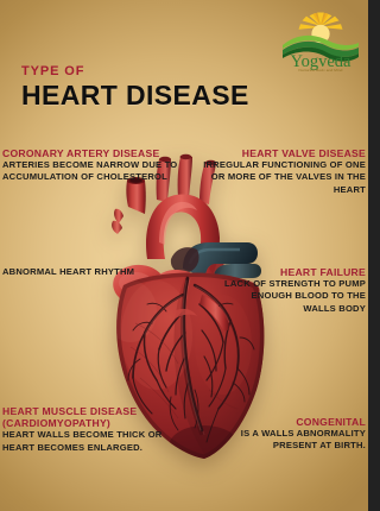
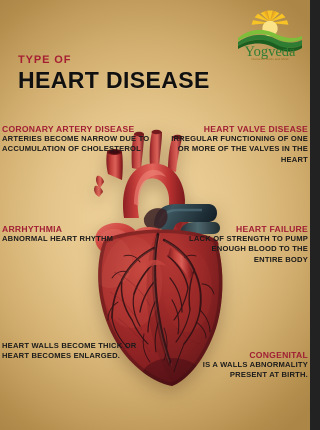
  Yogveda
  TYPE OF
  HEART DISEASE
  CORONARY ARTERY DISEASE
  ARTERIES BECOME NARROW DUE TO ACCUMULATION OF CHOLESTEROL
  HEART VALVE DISEASE
  IRREGULAR FUNCTIONING OF ONE OR MORE OF THE VALVES IN THE HEART
+ ARRHYTHMIA
  ABNORMAL HEART RHYTHM
  HEART FAILURE
- LACK OF STRENGTH TO PUMP ENOUGH BLOOD TO THE WALLS BODY
+ LACK OF STRENGTH TO PUMP ENOUGH BLOOD TO THE ENTIRE BODY
- HEART MUSCLE DISEASE (CARDIOMYOPATHY)
  HEART WALLS BECOME THICK OR HEART BECOMES ENLARGED.
  CONGENITAL
  IS A WALLS ABNORMALITY PRESENT AT BIRTH.
